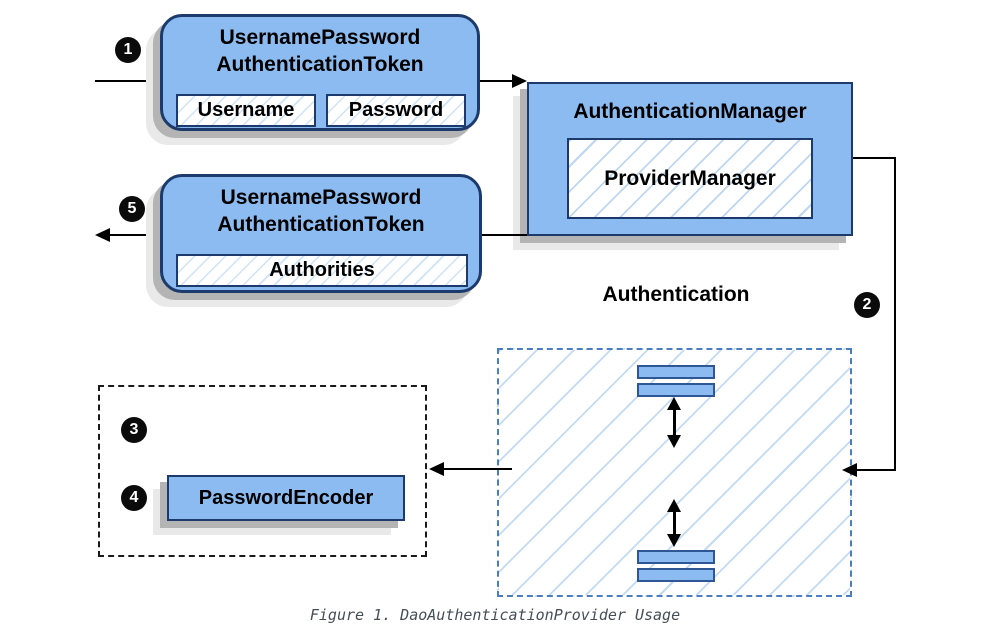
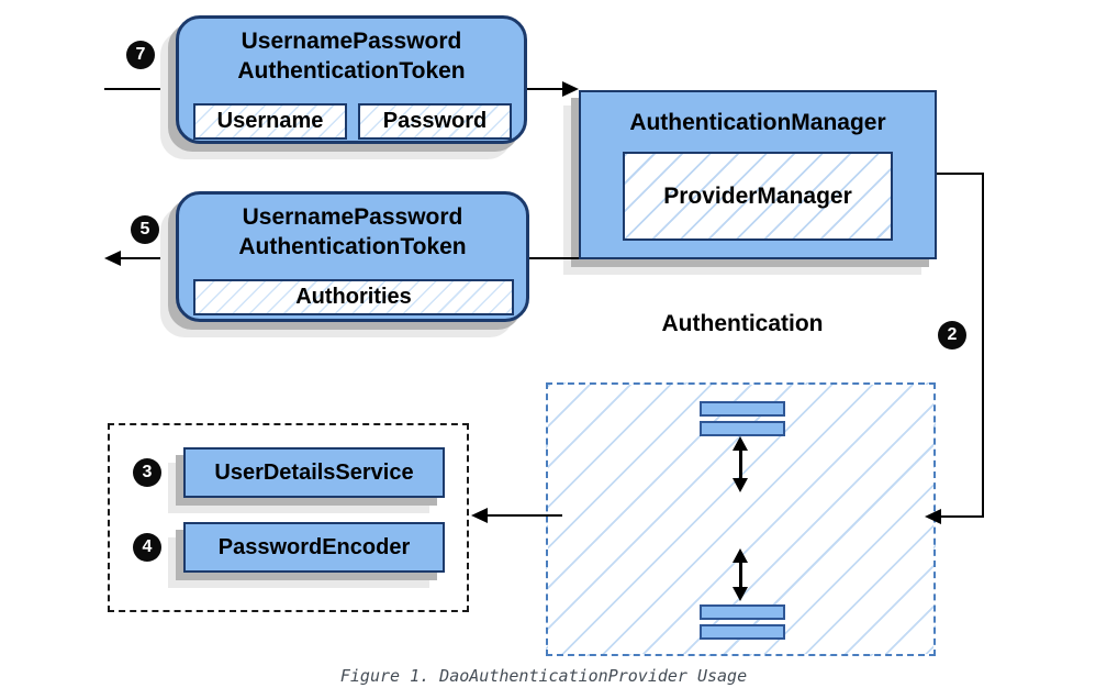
- 1
+ 7
  UsernamePassword
  AuthenticationToken
  Username
  Password
  AuthenticationManager
  ProviderManager
  2
  5
  UsernamePassword
  AuthenticationToken
  Authorities
  Authentication
  3
+ UserDetailsService
  4
  PasswordEncoder
  Figure 1. DaoAuthenticationProvider Usage
